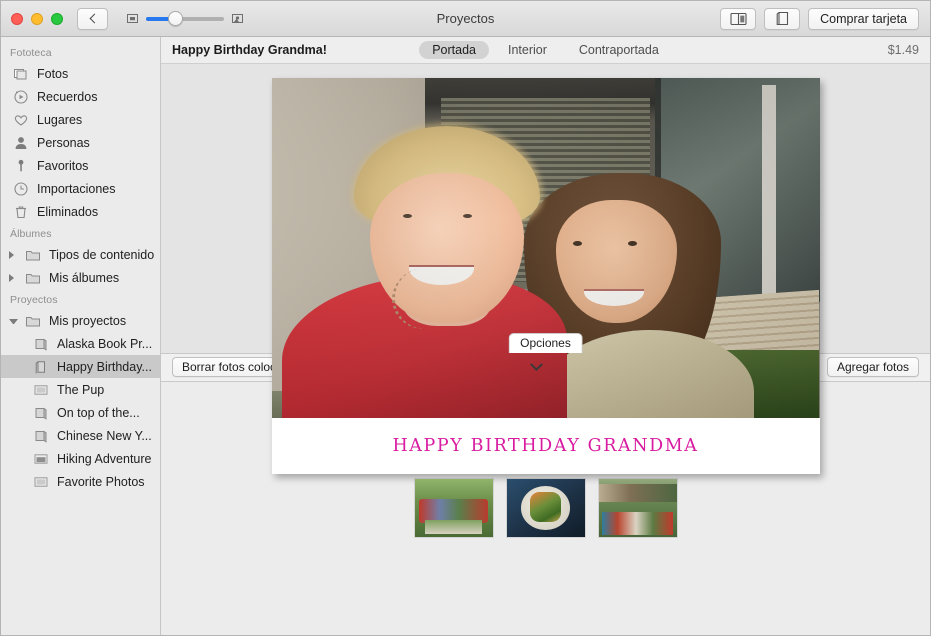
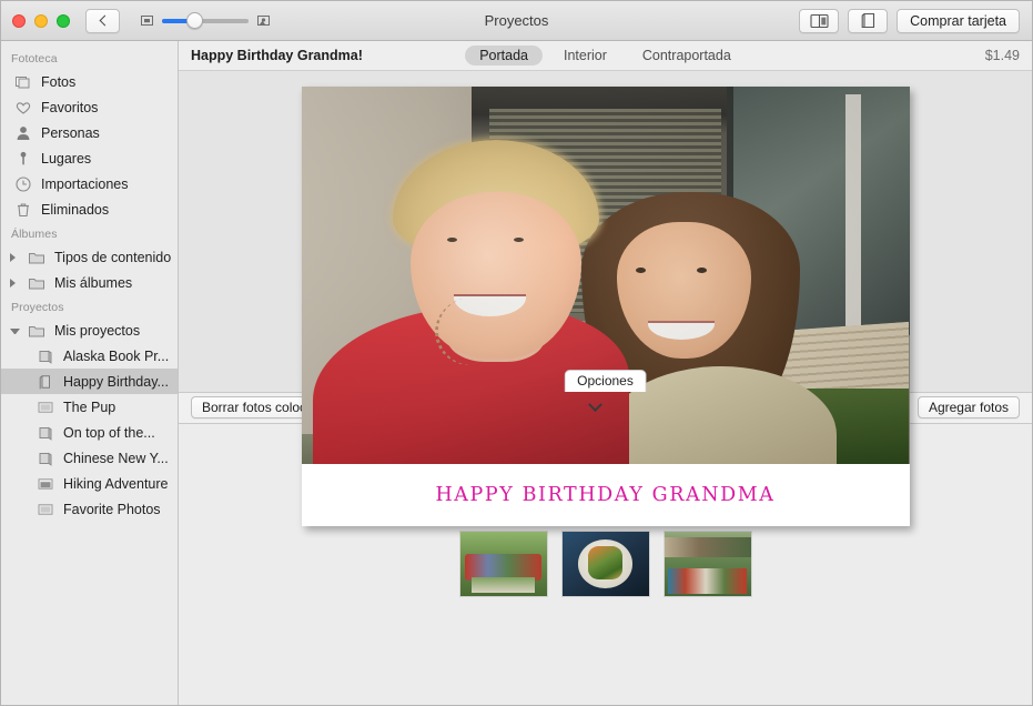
  Proyectos
  Comprar tarjeta
  Fototeca
  Fotos
- Recuerdos
- Lugares
+ Favoritos
  Personas
- Favoritos
+ Lugares
  Importaciones
  Eliminados
  Álbumes
  Tipos de contenido
  Mis álbumes
  Proyectos
  Mis proyectos
  Alaska Book Pr...
  Happy Birthday...
  The Pup
  On top of the...
  Chinese New Y...
  Hiking Adventure
  Favorite Photos
  Happy Birthday Grandma!
  Portada
  Interior
  Contraportada
  $1.49
  HAPPY BIRTHDAY GRANDMA
  Opciones
  Borrar fotos colo
  Agregar fotos
